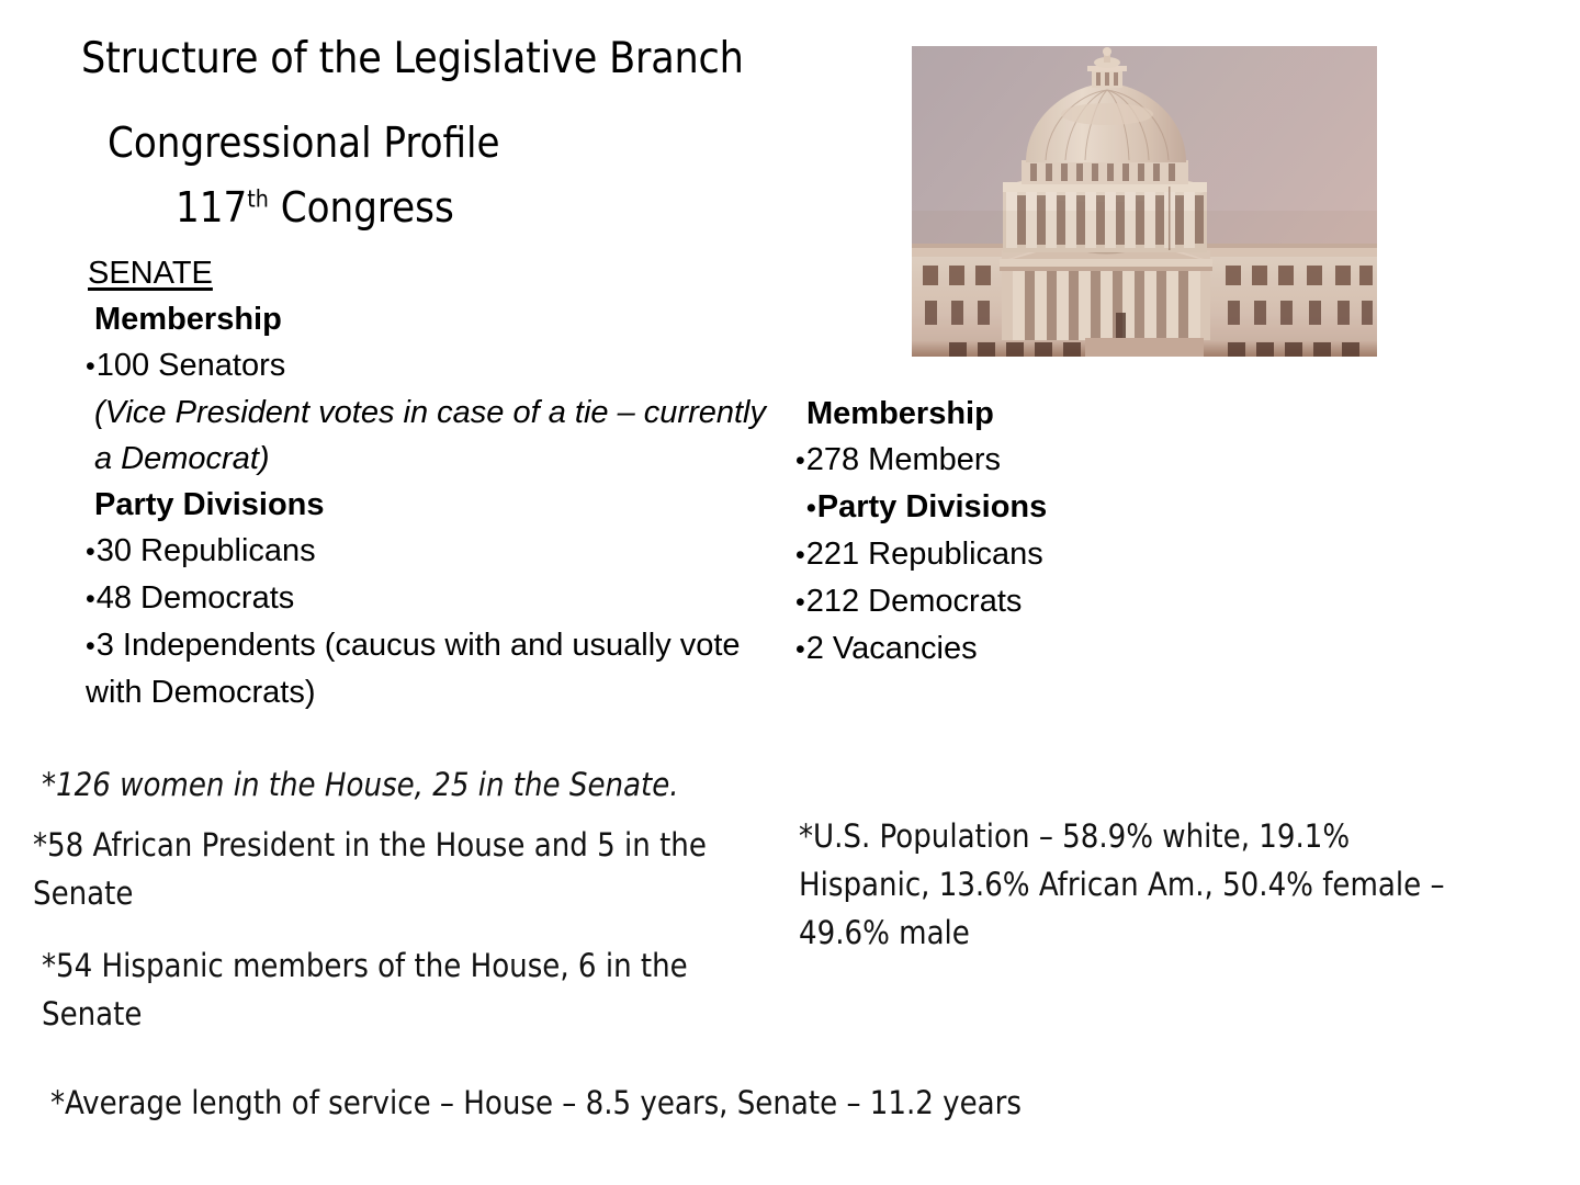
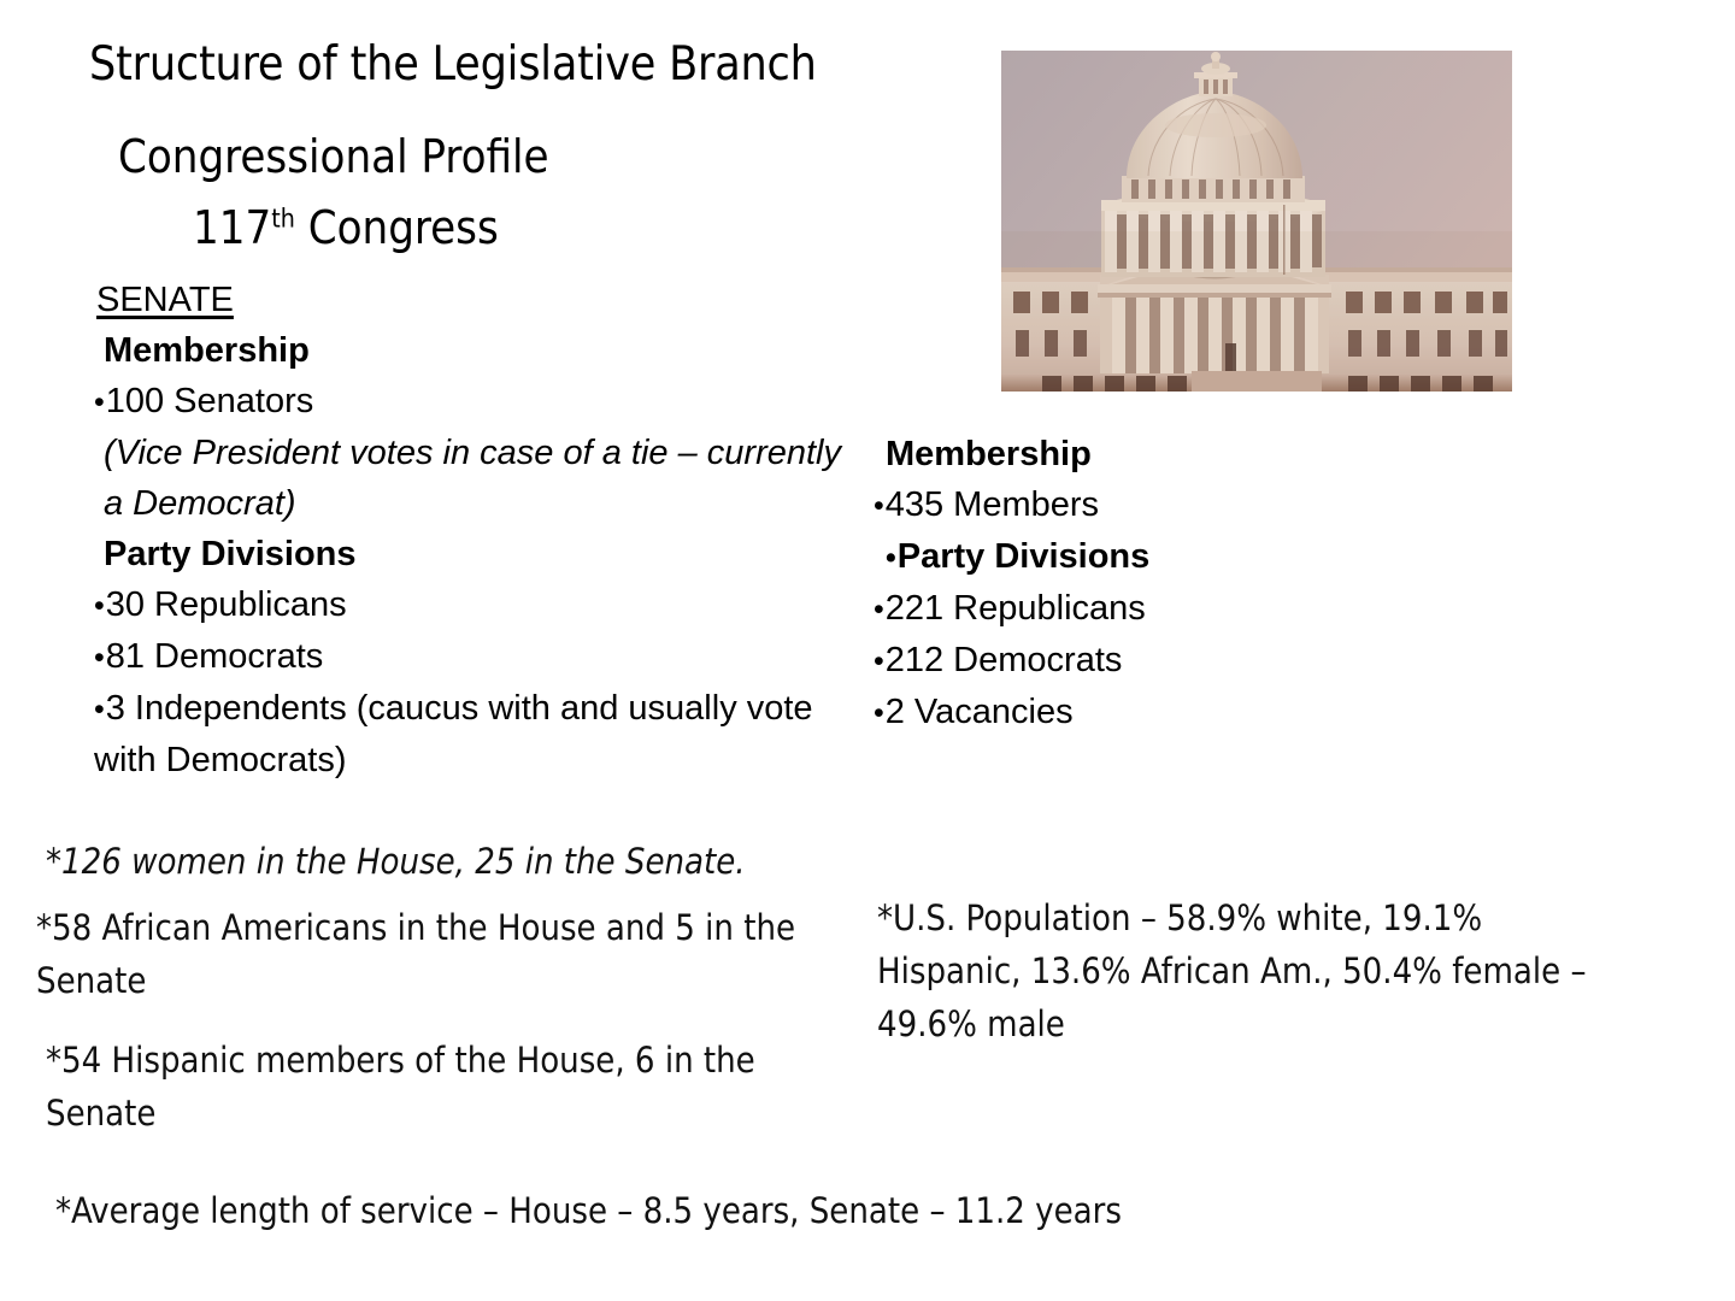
  Structure of the Legislative Branch
  Congressional Profile
  117th Congress
  SENATE
  Membership
  100 Senators
  (Vice President votes in case of a tie – currently a Democrat)
  Party Divisions
  30 Republicans
- 48 Democrats
+ 81 Democrats
  3 Independents (caucus with and usually vote with Democrats)
  Membership
- 278 Members
+ 435 Members
  Party Divisions
  221 Republicans
  212 Democrats
  2 Vacancies
  *126 women in the House, 25 in the Senate.
- *58 African President in the House and 5 in the Senate
+ *58 African Americans in the House and 5 in the Senate
  *54 Hispanic members of the House, 6 in the Senate
  *U.S. Population – 58.9% white, 19.1% Hispanic, 13.6% African Am., 50.4% female – 49.6% male
  *Average length of service – House – 8.5 years, Senate – 11.2 years
